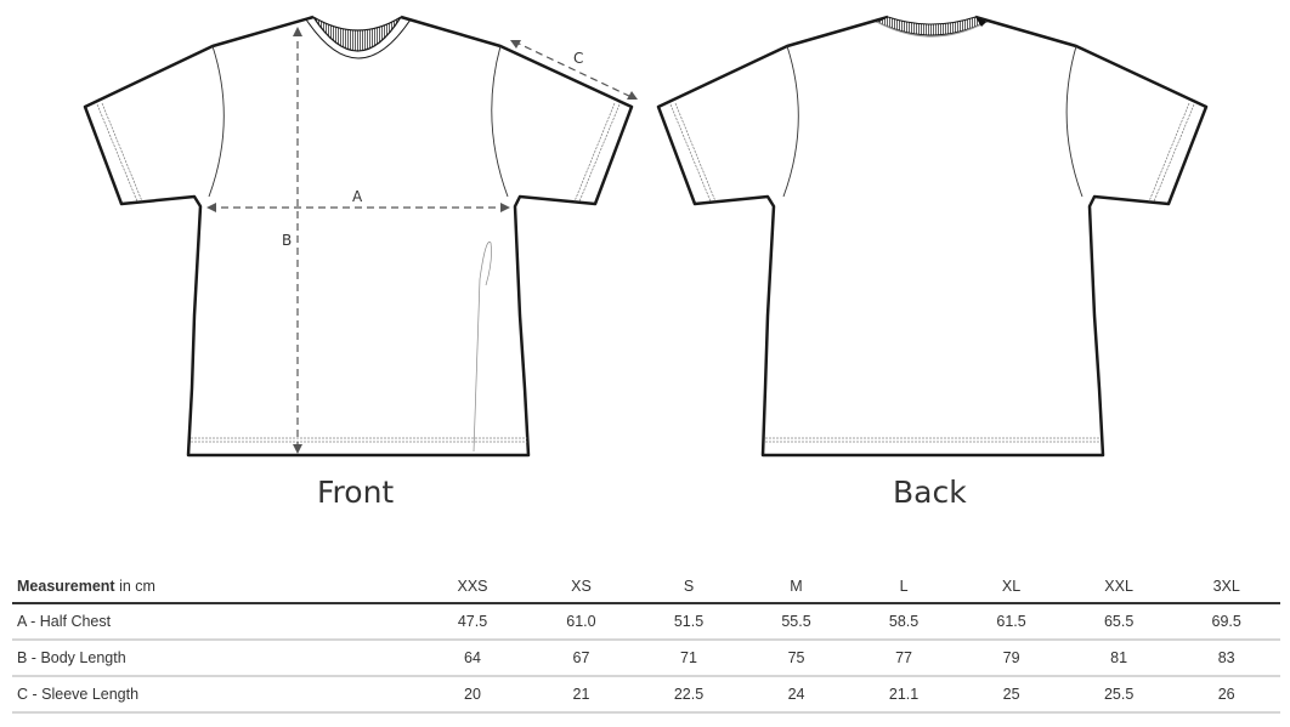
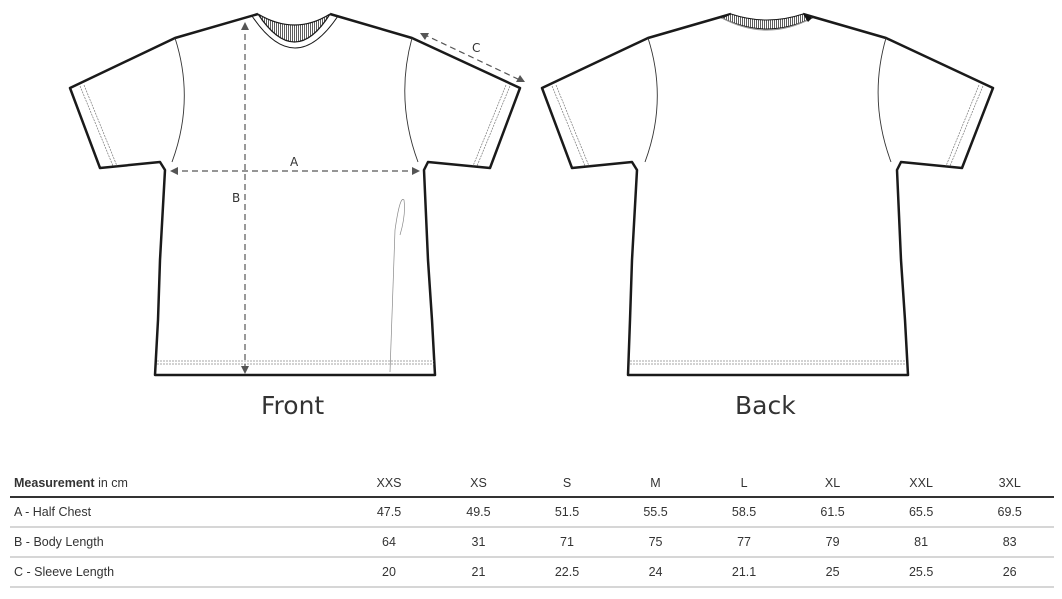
  A
  B
  C
  Front
  Back
  Measurement in cm	XXS	XS	S	M	L	XL	XXL	3XL
- A - Half Chest	47.5	61.0	51.5	55.5	58.5	61.5	65.5	69.5
+ A - Half Chest	47.5	49.5	51.5	55.5	58.5	61.5	65.5	69.5
- B - Body Length	64	67	71	75	77	79	81	83
+ B - Body Length	64	31	71	75	77	79	81	83
  C - Sleeve Length	20	21	22.5	24	21.1	25	25.5	26
